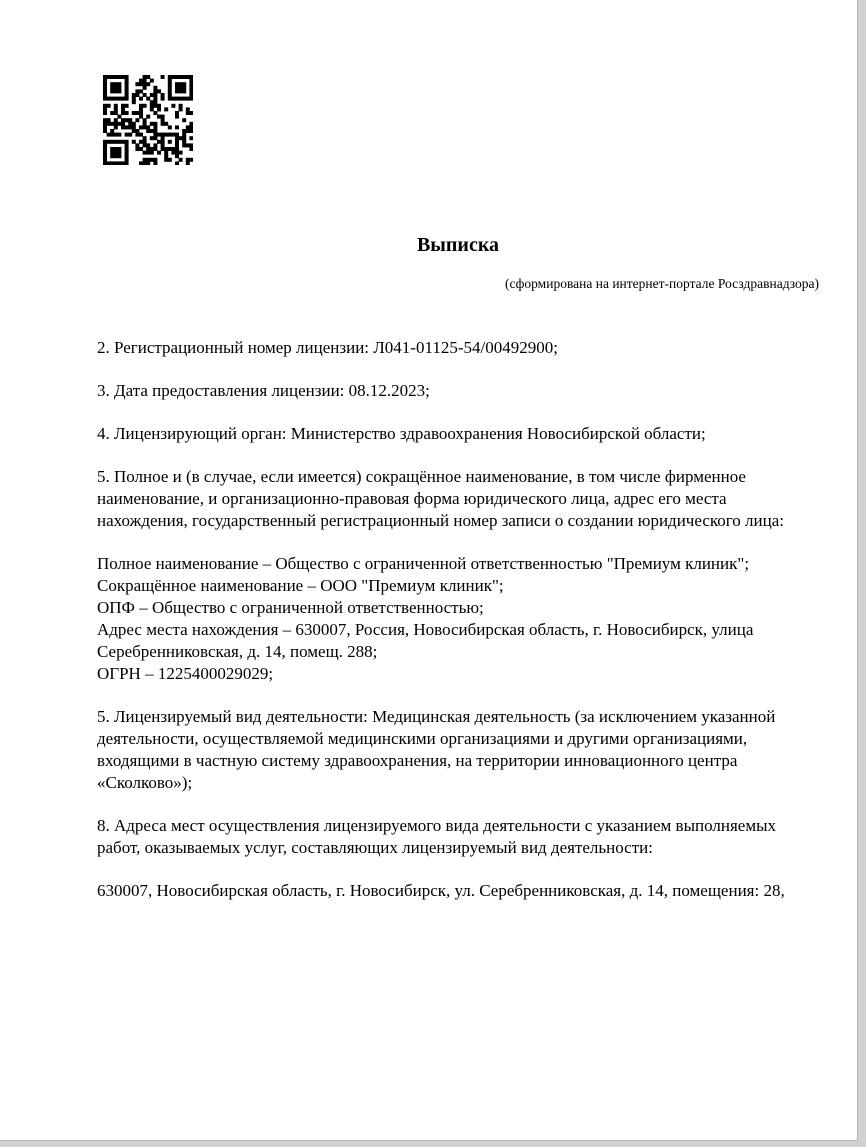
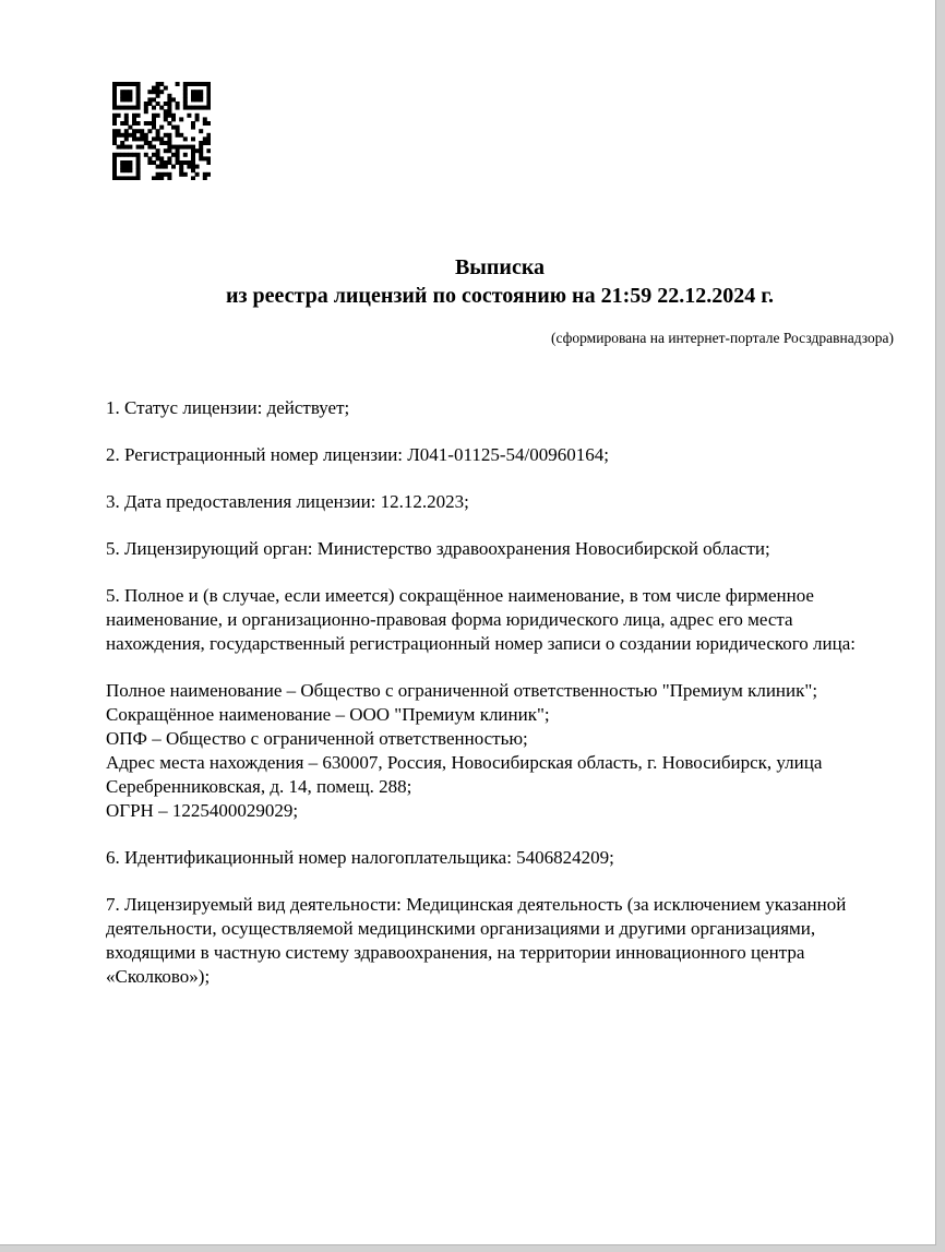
  Выписка
+ из реестра лицензий по состоянию на 21:59 22.12.2024 г.
  (сформирована на интернет-портале Росздравнадзора)
+ 1. Статус лицензии: действует;
- 2. Регистрационный номер лицензии: Л041-01125-54/00492900;
+ 2. Регистрационный номер лицензии: Л041-01125-54/00960164;
- 3. Дата предоставления лицензии: 08.12.2023;
+ 3. Дата предоставления лицензии: 12.12.2023;
- 4. Лицензирующий орган: Министерство здравоохранения Новосибирской области;
+ 5. Лицензирующий орган: Министерство здравоохранения Новосибирской области;
  5. Полное и (в случае, если имеется) сокращённое наименование, в том числе фирменное наименование, и организационно-правовая форма юридического лица, адрес его места нахождения, государственный регистрационный номер записи о создании юридического лица:
  Полное наименование – Общество с ограниченной ответственностью "Премиум клиник";
  Сокращённое наименование – ООО "Премиум клиник";
  ОПФ – Общество с ограниченной ответственностью;
  Адрес места нахождения – 630007, Россия, Новосибирская область, г. Новосибирск, улица Серебренниковская, д. 14, помещ. 288;
  ОГРН – 1225400029029;
+ 6. Идентификационный номер налогоплательщика: 5406824209;
- 5. Лицензируемый вид деятельности: Медицинская деятельность (за исключением указанной деятельности, осуществляемой медицинскими организациями и другими организациями, входящими в частную систему здравоохранения, на территории инновационного центра «Сколково»);
+ 7. Лицензируемый вид деятельности: Медицинская деятельность (за исключением указанной деятельности, осуществляемой медицинскими организациями и другими организациями, входящими в частную систему здравоохранения, на территории инновационного центра «Сколково»);
- 8. Адреса мест осуществления лицензируемого вида деятельности с указанием выполняемых работ, оказываемых услуг, составляющих лицензируемый вид деятельности:
- 630007, Новосибирская область, г. Новосибирск, ул. Серебренниковская, д. 14, помещения: 28,
